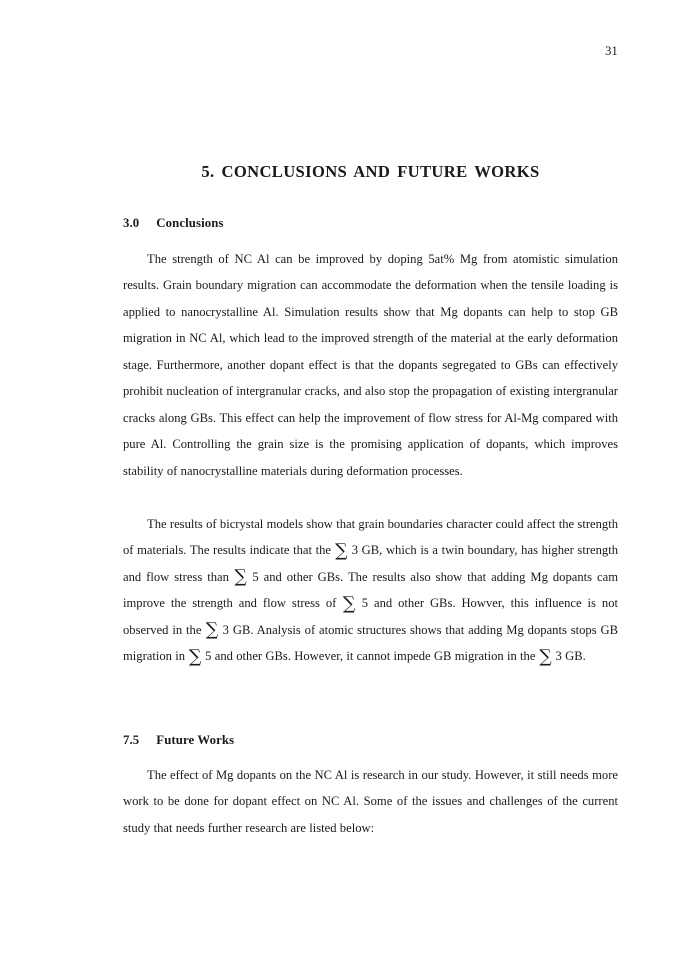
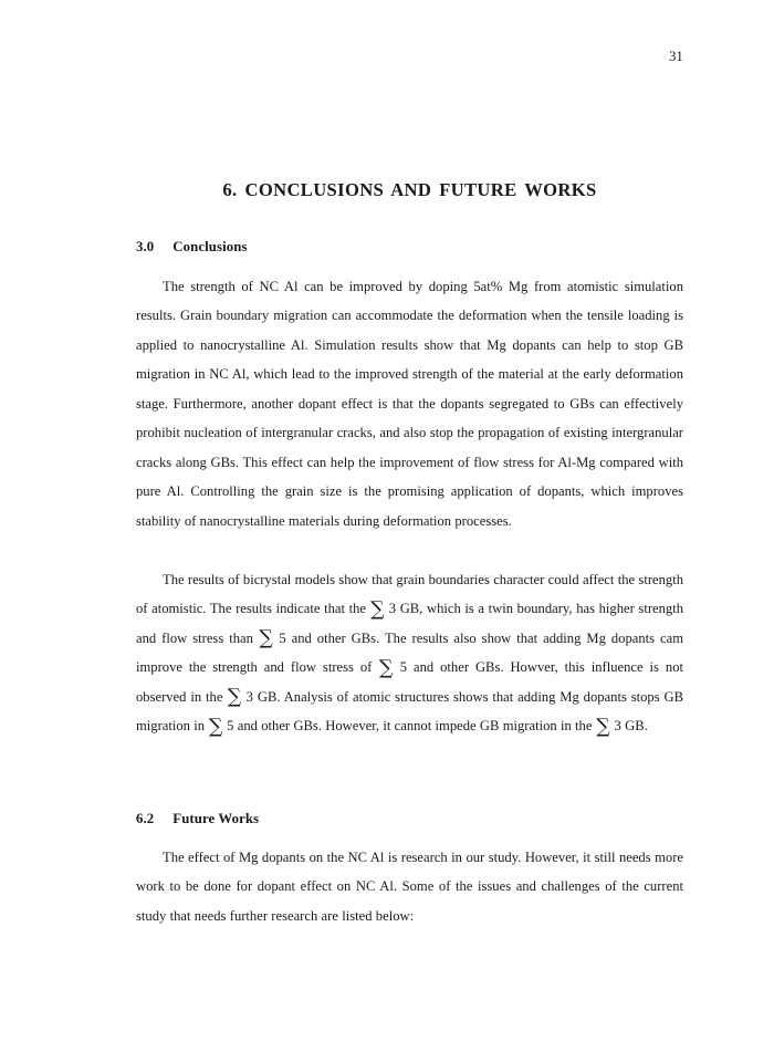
  31
- 5. CONCLUSIONS AND FUTURE WORKS
+ 6. CONCLUSIONS AND FUTURE WORKS
  3.0 Conclusions
  The strength of NC Al can be improved by doping 5at% Mg from atomistic simulation results. Grain boundary migration can accommodate the deformation when the tensile loading is applied to nanocrystalline Al. Simulation results show that Mg dopants can help to stop GB migration in NC Al, which lead to the improved strength of the material at the early deformation stage. Furthermore, another dopant effect is that the dopants segregated to GBs can effectively prohibit nucleation of intergranular cracks, and also stop the propagation of existing intergranular cracks along GBs. This effect can help the improvement of flow stress for Al-Mg compared with pure Al. Controlling the grain size is the promising application of dopants, which improves stability of nanocrystalline materials during deformation processes.
- The results of bicrystal models show that grain boundaries character could affect the strength of materials. The results indicate that the ∑ 3 GB, which is a twin boundary, has higher strength and flow stress than ∑ 5 and other GBs. The results also show that adding Mg dopants cam improve the strength and flow stress of ∑ 5 and other GBs. Howver, this influence is not observed in the ∑ 3 GB. Analysis of atomic structures shows that adding Mg dopants stops GB migration in ∑ 5 and other GBs. However, it cannot impede GB migration in the ∑ 3 GB.
+ The results of bicrystal models show that grain boundaries character could affect the strength of atomistic. The results indicate that the ∑ 3 GB, which is a twin boundary, has higher strength and flow stress than ∑ 5 and other GBs. The results also show that adding Mg dopants cam improve the strength and flow stress of ∑ 5 and other GBs. Howver, this influence is not observed in the ∑ 3 GB. Analysis of atomic structures shows that adding Mg dopants stops GB migration in ∑ 5 and other GBs. However, it cannot impede GB migration in the ∑ 3 GB.
- 7.5 Future Works
+ 6.2 Future Works
  The effect of Mg dopants on the NC Al is research in our study. However, it still needs more work to be done for dopant effect on NC Al. Some of the issues and challenges of the current study that needs further research are listed below:
